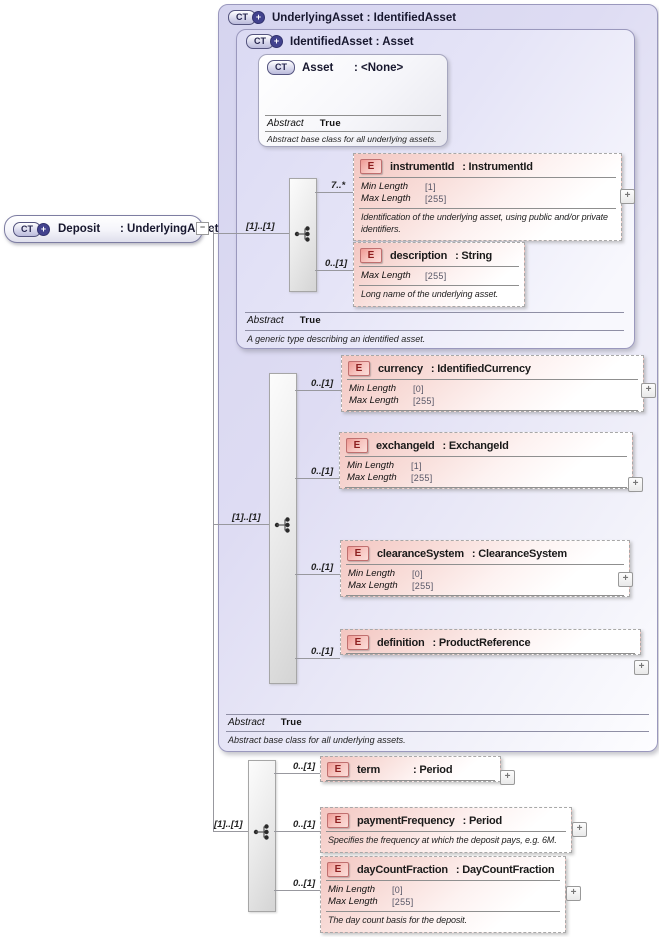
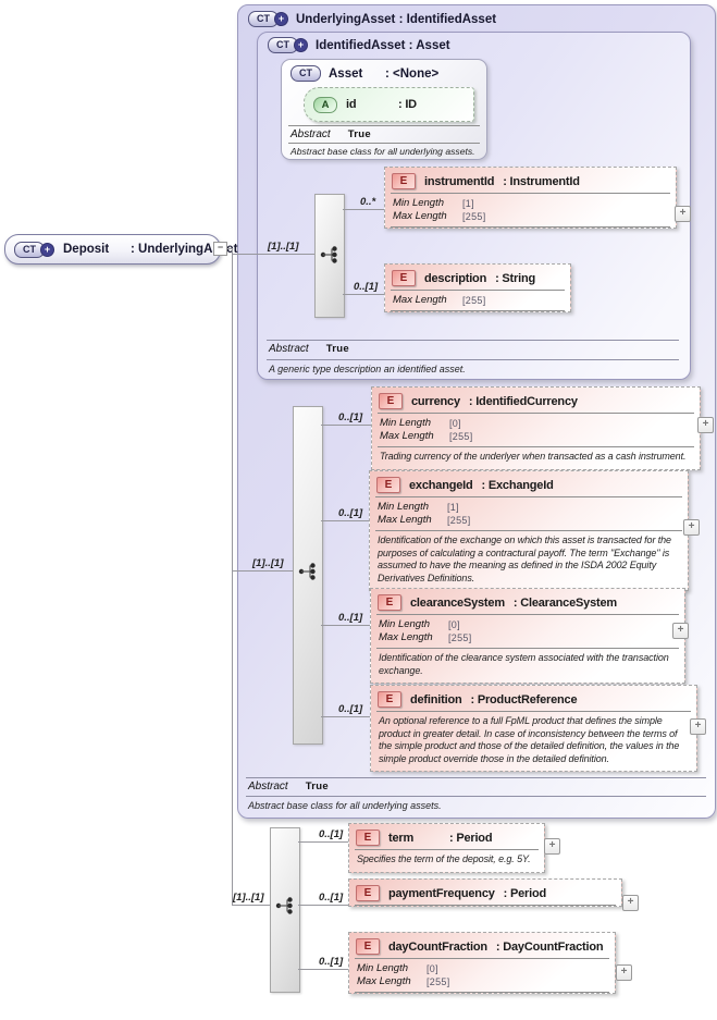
  CT
  +
  UnderlyingAsset : IdentifiedAsset
  Abstract
  True
  Abstract base class for all underlying assets.
  CT
  +
  IdentifiedAsset : Asset
  Abstract
  True
- A generic type describing an identified asset.
+ A generic type description an identified asset.
  CT
  Asset : <None>
+ A
+ id
+ : ID
  Abstract
  True
  Abstract base class for all underlying assets.
  CT
  +
  Deposit
  : UnderlyingAet
  −
  [1]..[1]
- 7..*
+ 0..*
  0..[1]
  [1]..[1]
  0..[1]
  0..[1]
  0..[1]
  0..[1]
  [1]..[1]
  0..[1]
  0..[1]
  0..[1]
  E
  instrumentId
  : InstrumentId
  Min Length
  [1]
  Max Length
  [255]
- Identification of the underlying asset, using public and/or private identifiers.
  +
  E
  description
  : String
  Max Length
  [255]
- Long name of the underlying asset.
  E
  currency
  : IdentifiedCurrency
  Min Length
  [0]
  Max Length
  [255]
+ Trading currency of the underlyer when transacted as a cash instrument.
  +
  E
  exchangeId
  : ExchangeId
  Min Length
  [1]
  Max Length
  [255]
+ Identification of the exchange on which this asset is transacted for the purposes of calculating a contractural payoff. The term "Exchange" is assumed to have the meaning as defined in the ISDA 2002 Equity Derivatives Definitions.
  +
  E
  clearanceSystem
  : ClearanceSystem
  Min Length
  [0]
  Max Length
  [255]
+ Identification of the clearance system associated with the transaction exchange.
  +
  E
  definition
  : ProductReference
+ An optional reference to a full FpML product that defines the simple product in greater detail. In case of inconsistency between the terms of the simple product and those of the detailed definition, the values in the simple product override those in the detailed definition.
  +
  E
  term
  : Period
+ Specifies the term of the deposit, e.g. 5Y.
  +
  E
  paymentFrequency
  : Period
- Specifies the frequency at which the deposit pays, e.g. 6M.
  +
  E
  dayCountFraction
  : DayCountFraction
  Min Length
  [0]
  Max Length
  [255]
- The day count basis for the deposit.
  +
